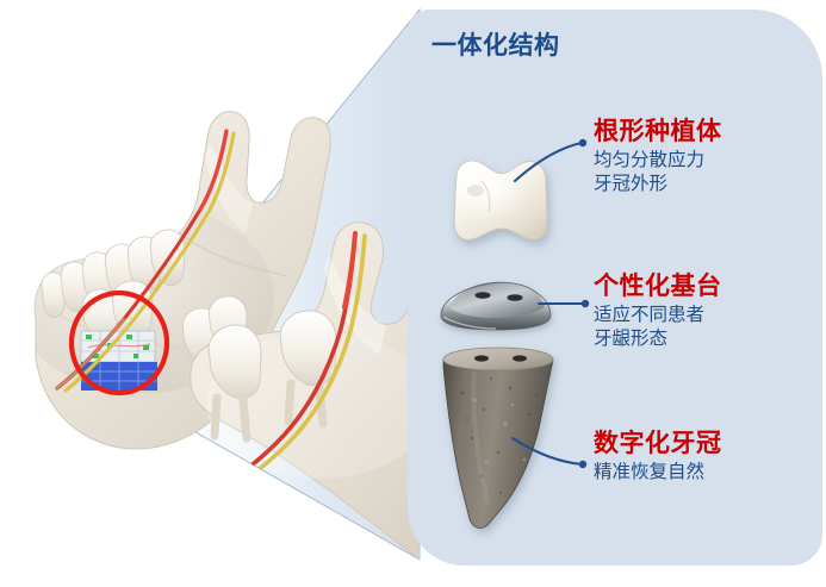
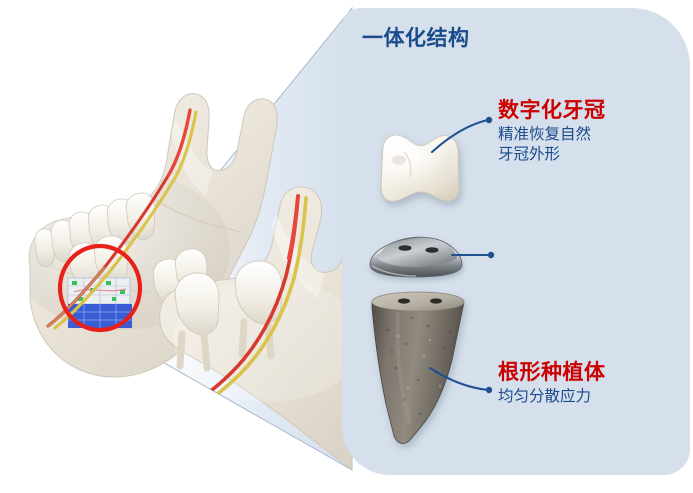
  一体化结构
- 根形种植体
+ 数字化牙冠
- 均匀分散应力
+ 精准恢复自然
  牙冠外形
- 个性化基台
- 适应不同患者
- 牙龈形态
- 数字化牙冠
+ 根形种植体
- 精准恢复自然
+ 均匀分散应力
